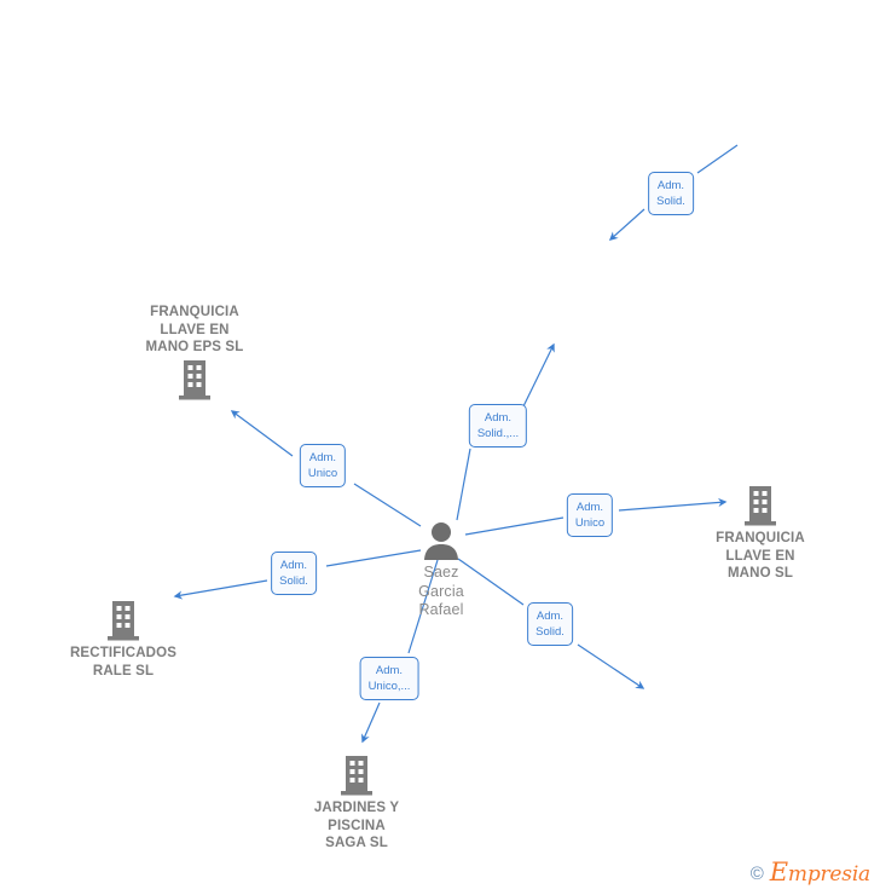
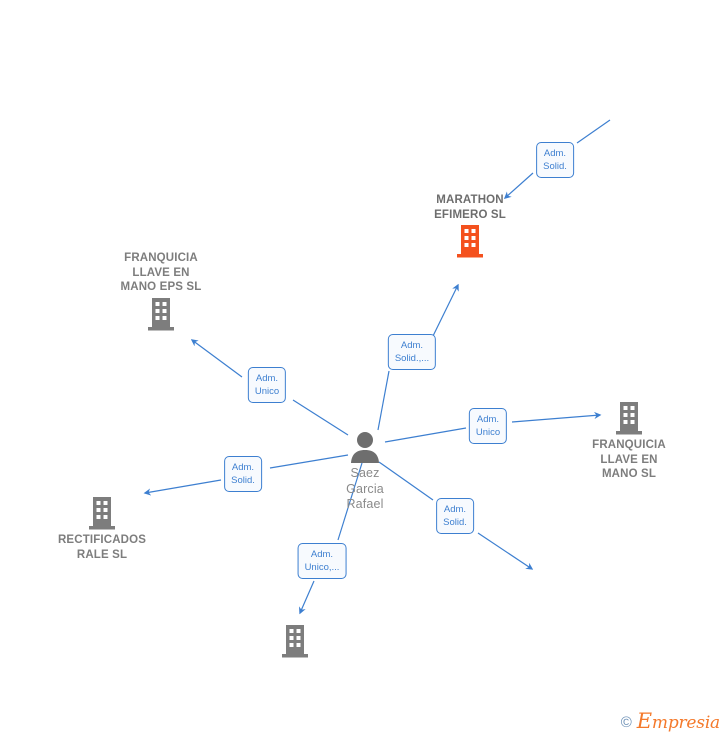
+ MARATHON
+ EFIMERO SL
  FRANQUICIA
  LLAVE EN
  MANO EPS SL
  Saez
  Garcia
  Rafael
  FRANQUICIA
  LLAVE EN
  MANO SL
  RECTIFICADOS
  RALE SL
- JARDINES Y
- PISCINA
- SAGA SL
  Adm.
  Solid.
  Adm.
  Solid.,...
  Adm.
  Unico
  Adm.
  Unico
  Adm.
  Solid.
  Adm.
  Solid.
  Adm.
  Unico,...
  ©
  Empresia
